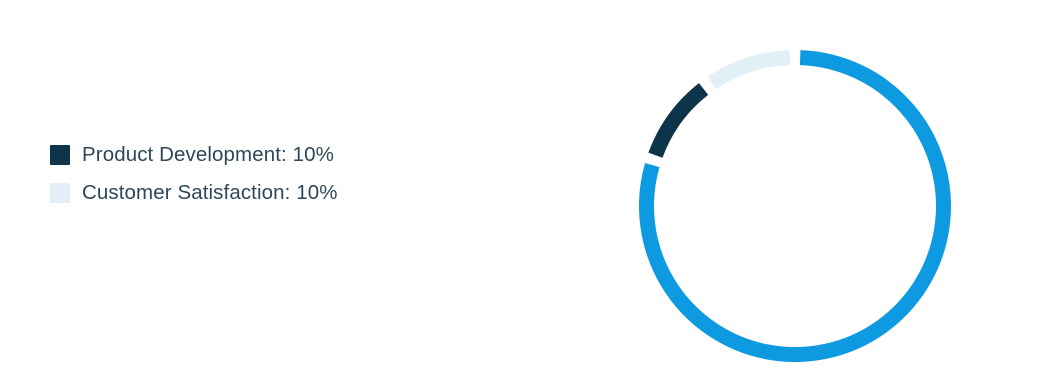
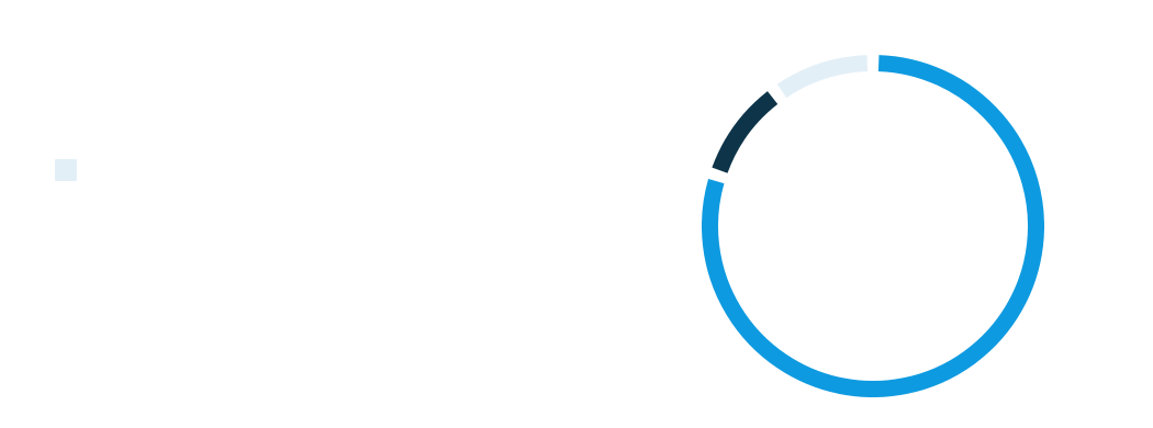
- Product Development: 10%
- Customer Satisfaction: 10%
